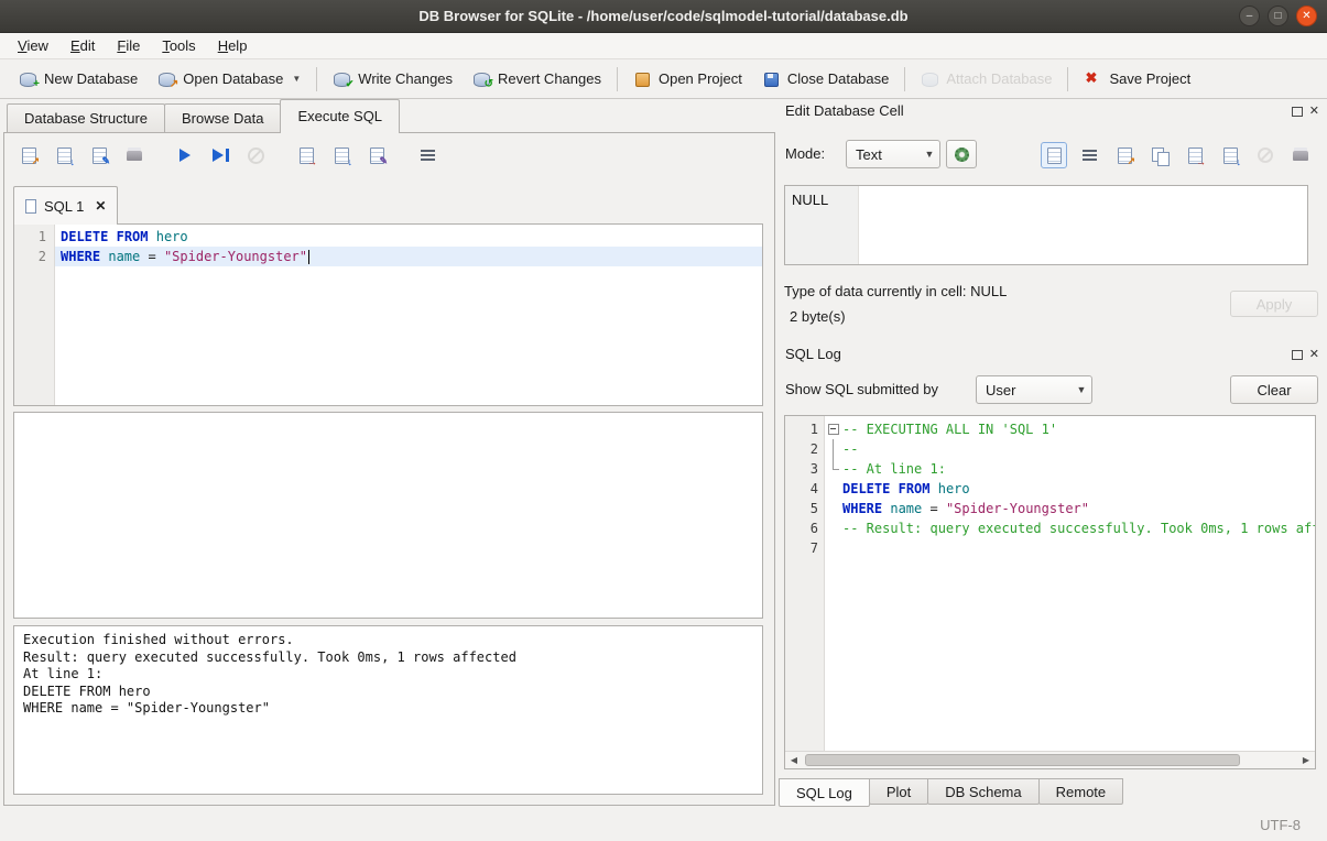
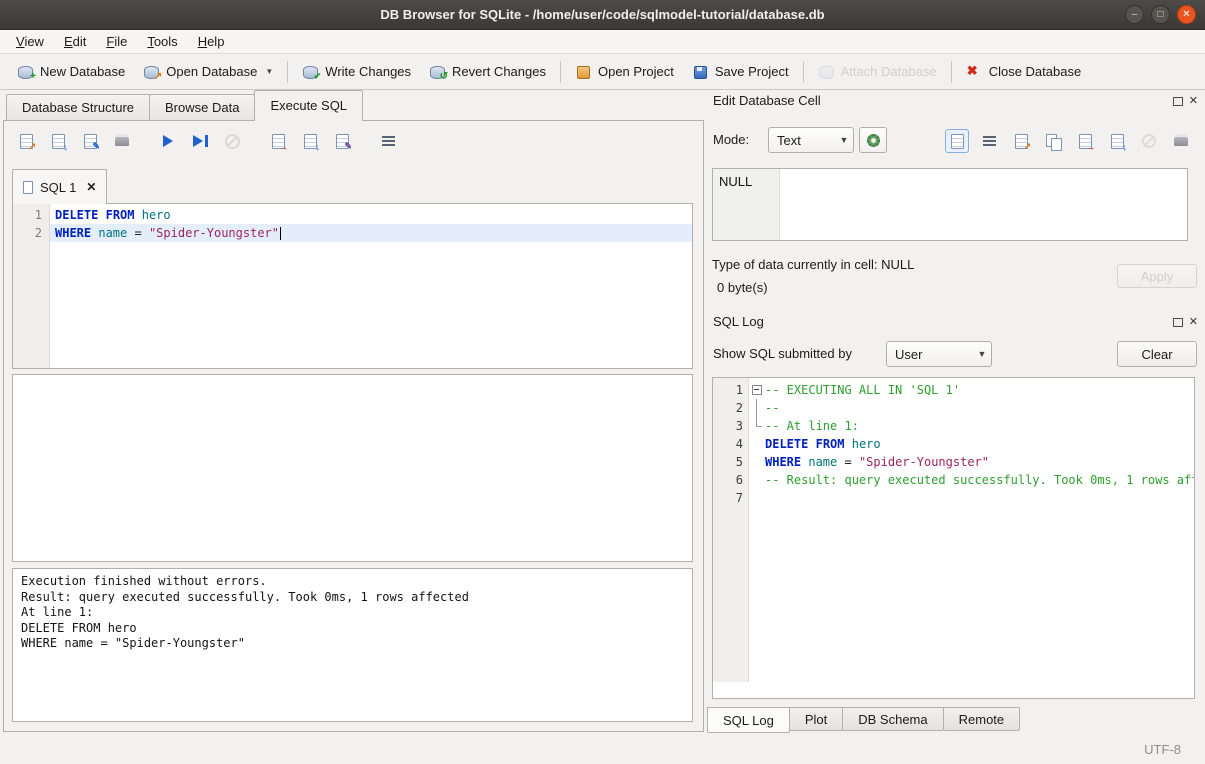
  DB Browser for SQLite - /home/user/code/sqlmodel-tutorial/database.db
  –
  □
  ✕
  View
  Edit
  File
  Tools
  Help
  New Database
  Open Database
  ▼
  Write Changes
  Revert Changes
  Open Project
- Close Database
+ Save Project
  Attach Database
- Save Project
+ Close Database
  Database Structure
  Browse Data
  Execute SQL
  SQL 1
  ✕
  1
  2
  DELETE FROM hero
  WHERE name = "Spider-Youngster"
  Execution finished without errors.
  Result: query executed successfully. Took 0ms, 1 rows affected
  At line 1:
  DELETE FROM hero
  WHERE name = "Spider-Youngster"
  Edit Database Cell
  ✕
  Mode:
  Text
  ▼
  NULL
  Type of data currently in cell: NULL
- 2 byte(s)
+ 0 byte(s)
  Apply
  SQL Log
  ✕
  Show SQL submitted by
  User
  ▼
  Clear
  1
  -- EXECUTING ALL IN 'SQL 1'
  2
  --
  3
  -- At line 1:
  4
  DELETE FROM hero
  5
  WHERE name = "Spider-Youngster"
  6
  -- Result: query executed successfully. Took 0ms, 1 rows af
  7
- ◀
- ▶
  SQL Log
  Plot
  DB Schema
  Remote
  UTF-8
